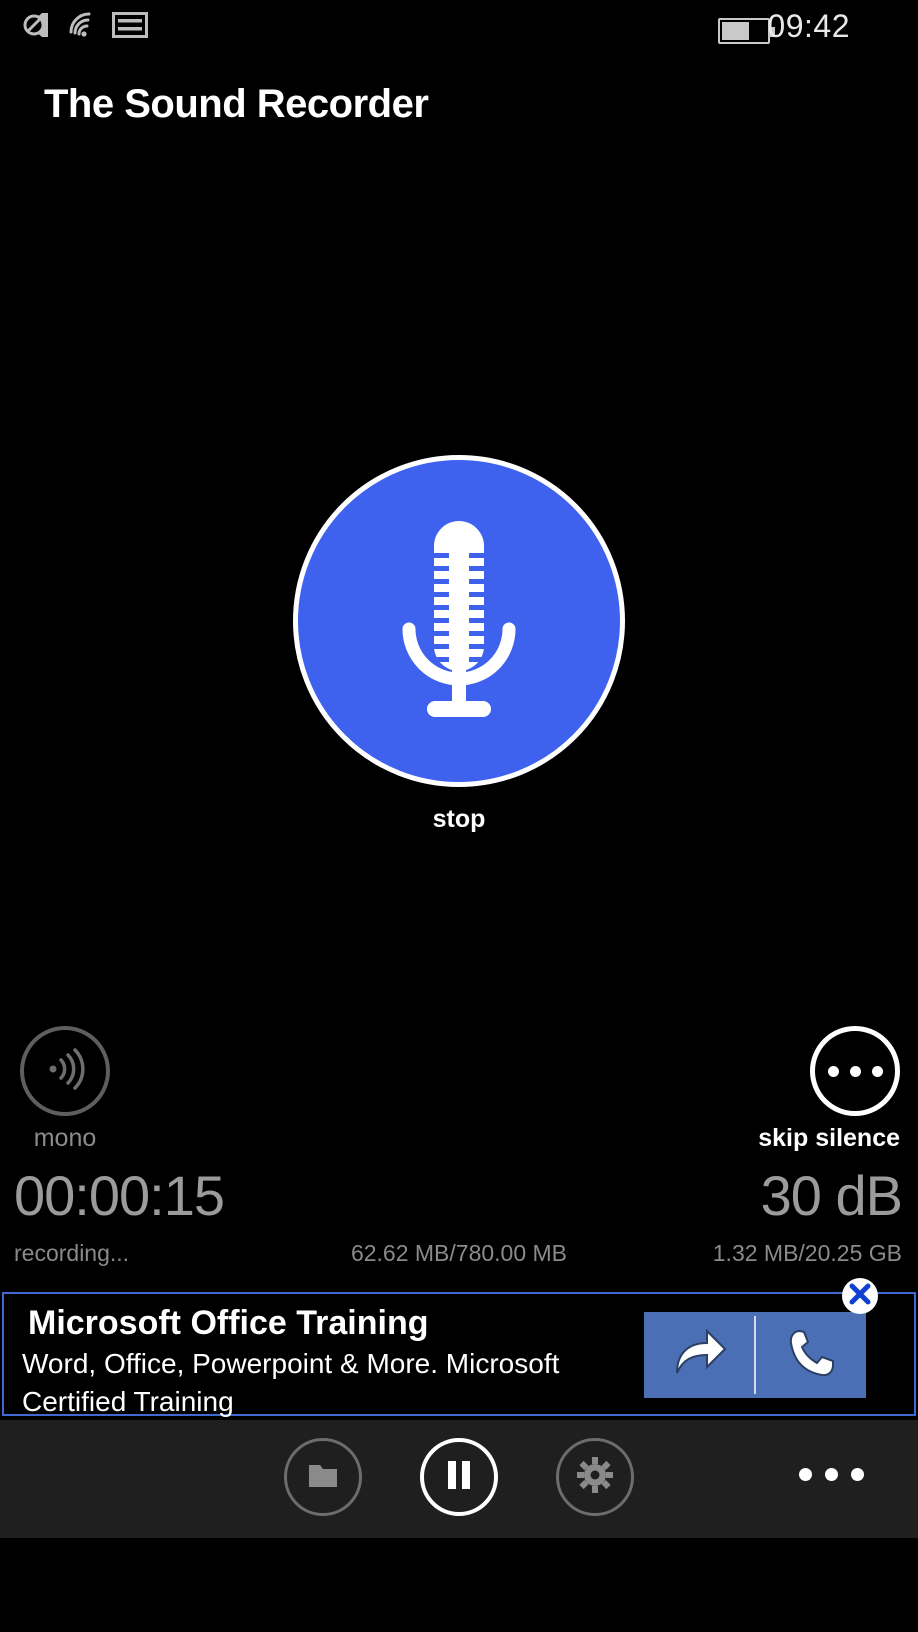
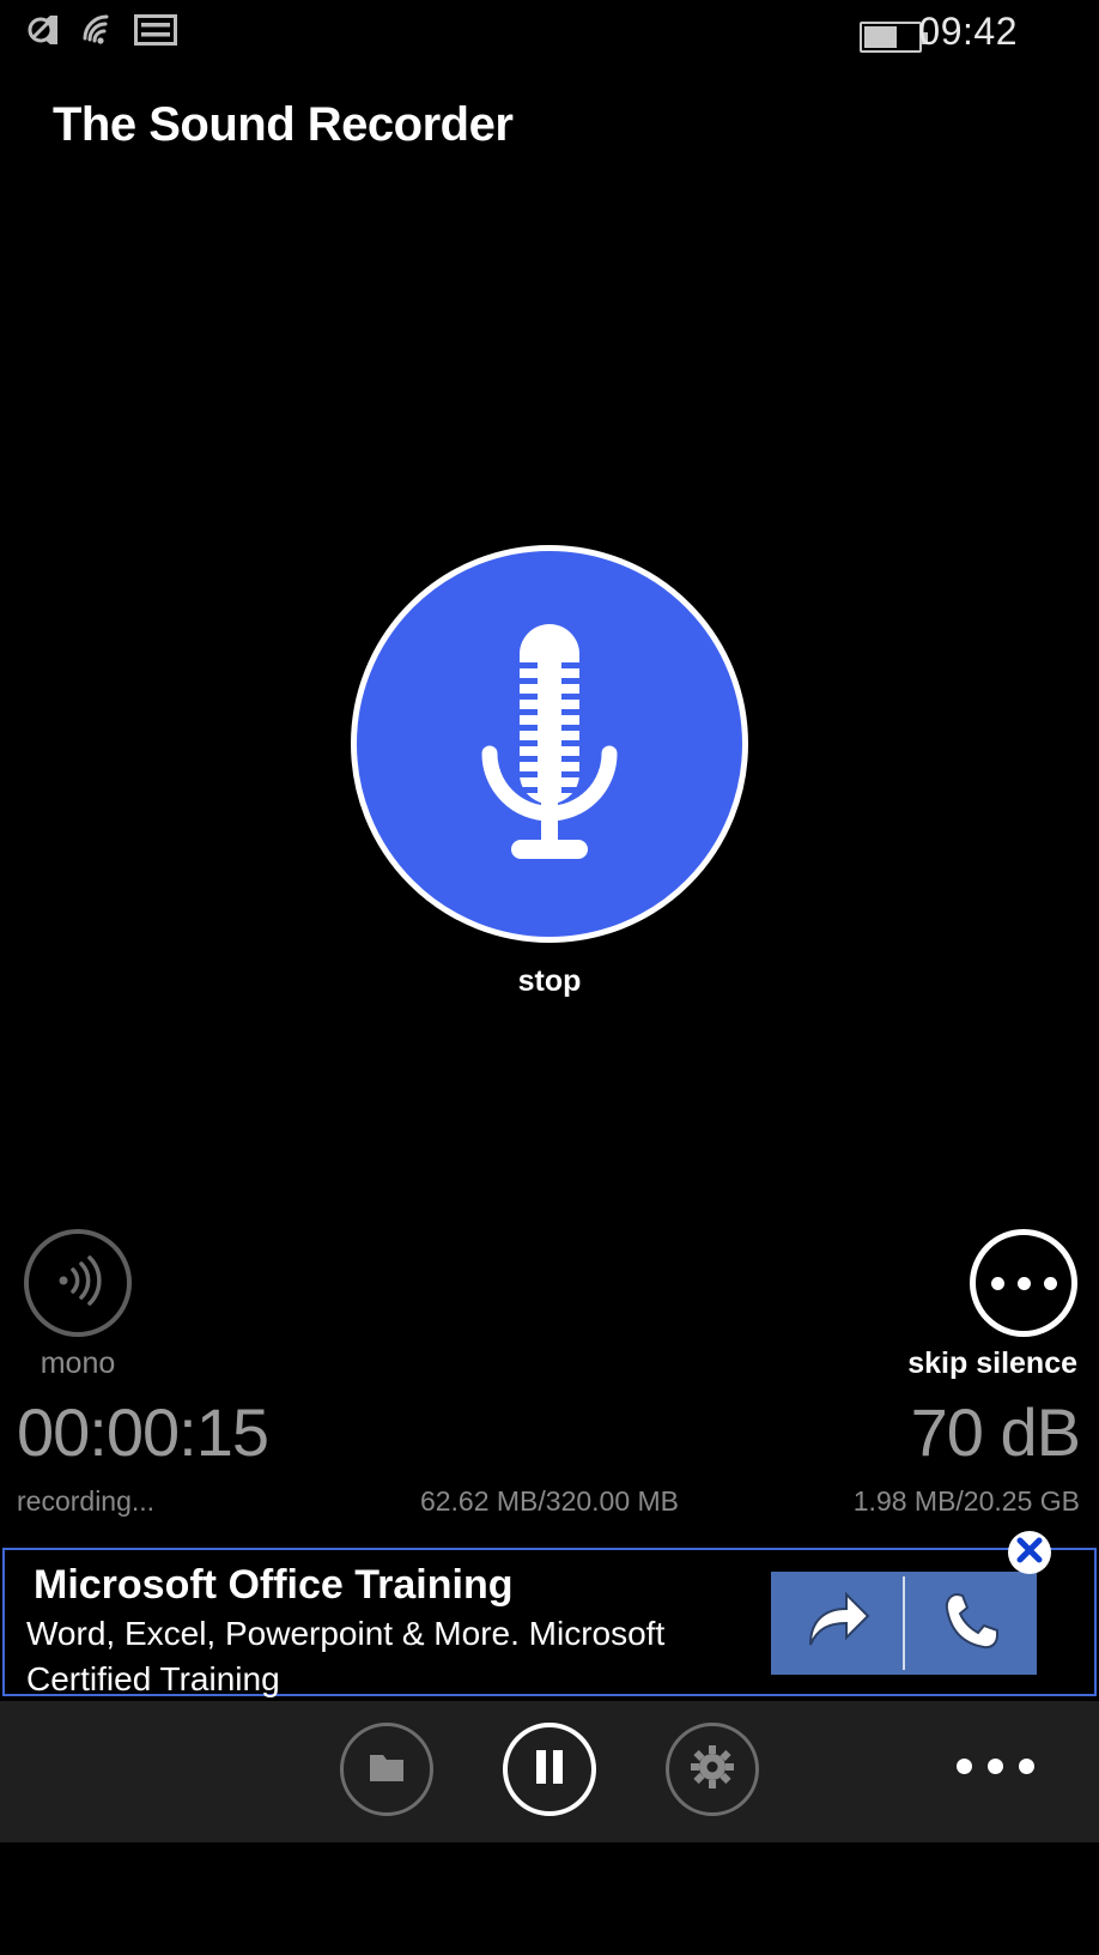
  09:42
  The Sound Recorder
  stop
  mono
  skip silence
  00:00:15
- 30 dB
+ 70 dB
  recording...
- 62.62 MB/780.00 MB
+ 62.62 MB/320.00 MB
- 1.32 MB/20.25 GB
+ 1.98 MB/20.25 GB
  Microsoft Office Training
- Word, Office, Powerpoint & More. Microsoft Certified Training
+ Word, Excel, Powerpoint & More. Microsoft Certified Training
